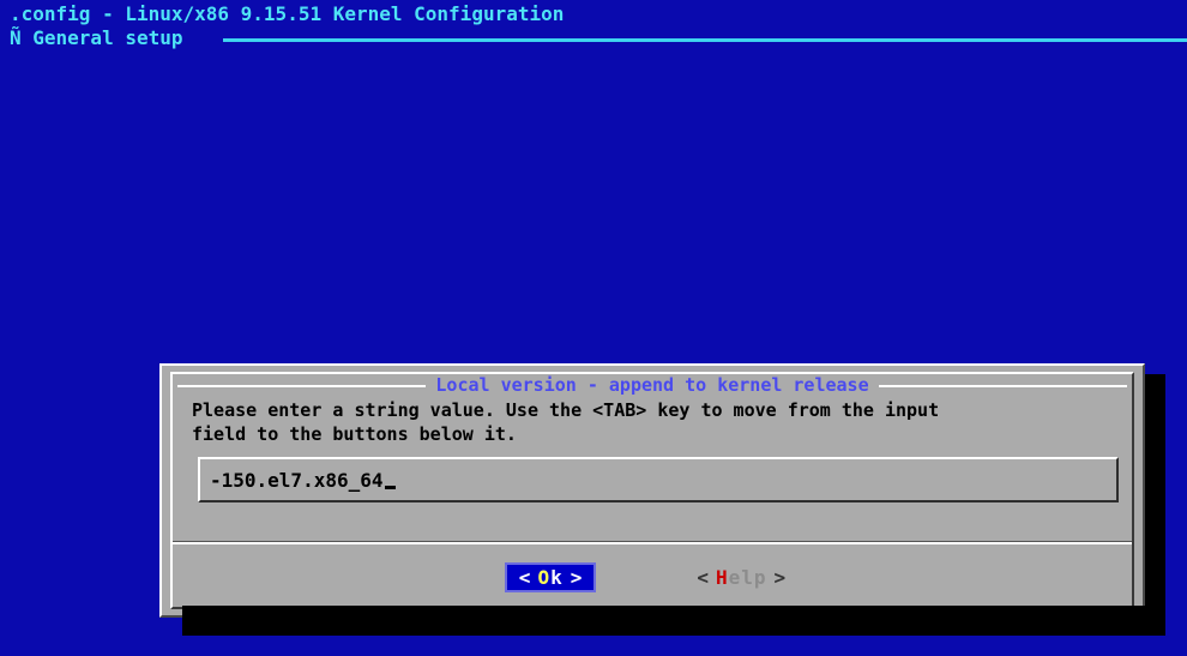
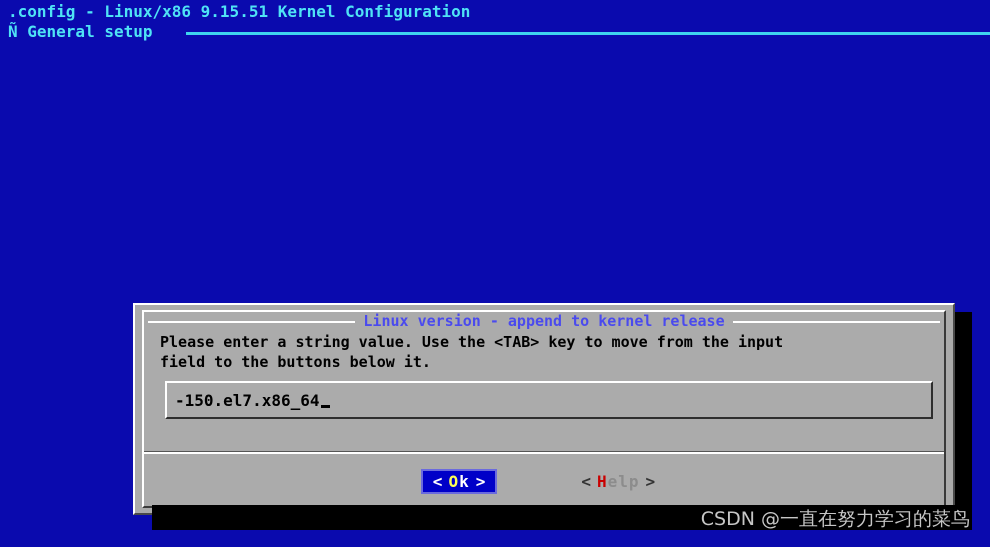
  .config - Linux/x86 9.15.51 Kernel Configuration
  Ñ General setup
- Local version - append to kernel release
+ Linux version - append to kernel release
  Please enter a string value. Use the <TAB> key to move from the input
  field to the buttons below it.
  -150.el7.x86_64
  <
  Ok
  >
  <
  Help
  >
+ CSDN @一直在努力学习的菜鸟
